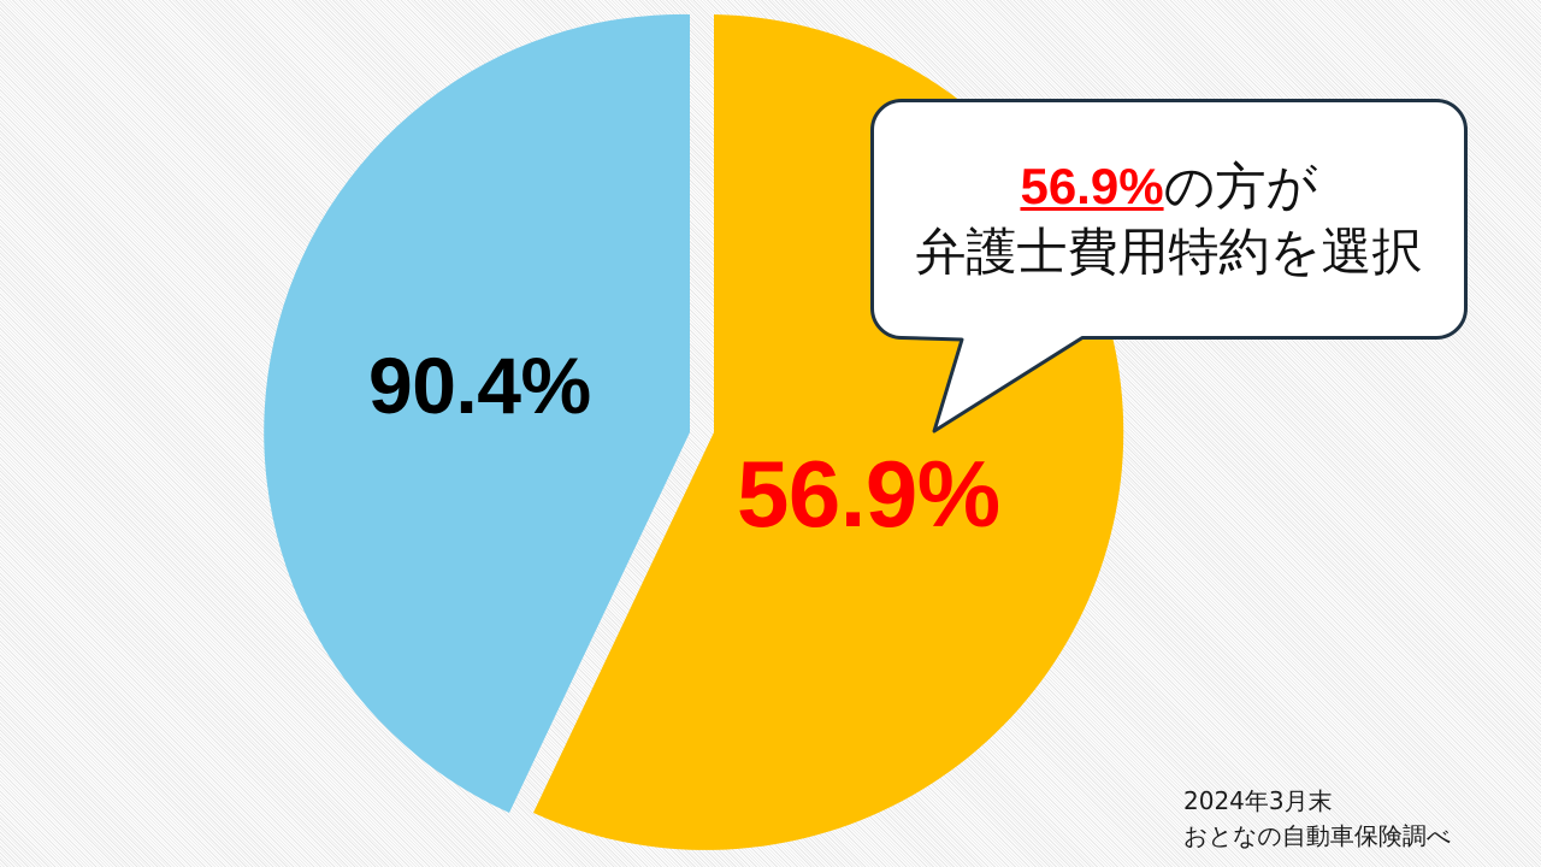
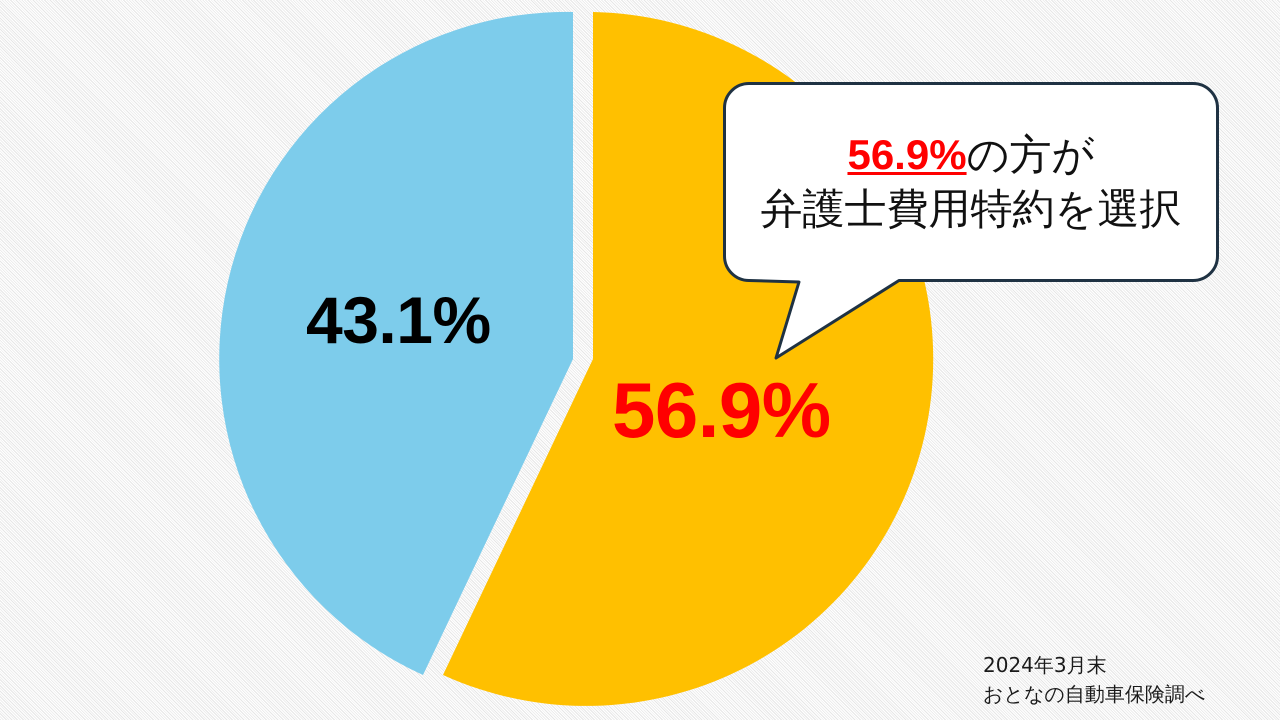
- 90.4%
+ 43.1%
  56.9%
  56.9%の方が
  弁護士費用特約を選択
  2024年3月末
  おとなの自動車保険調べ
